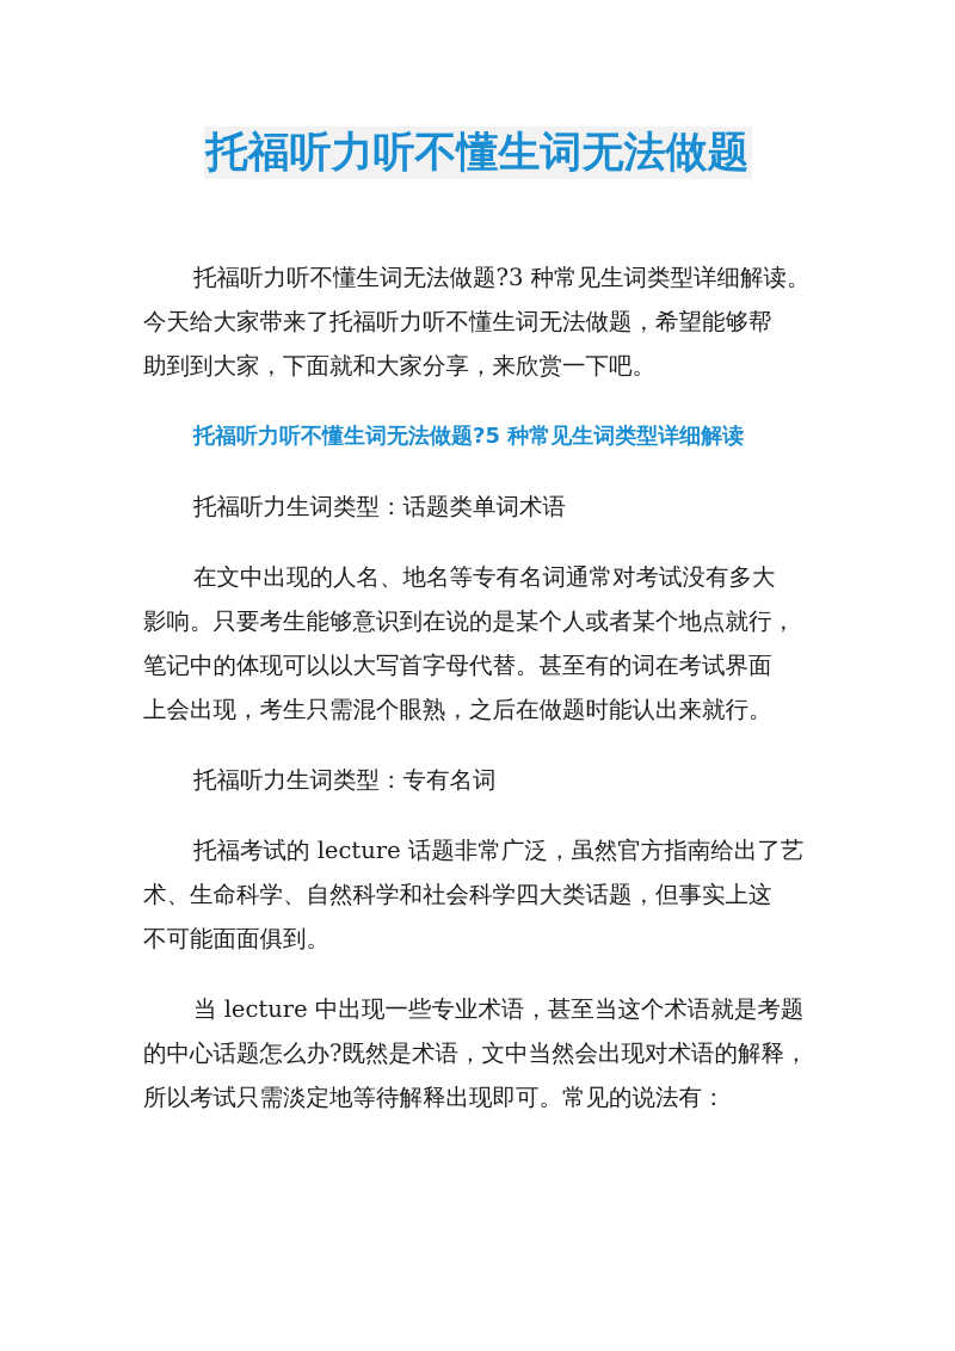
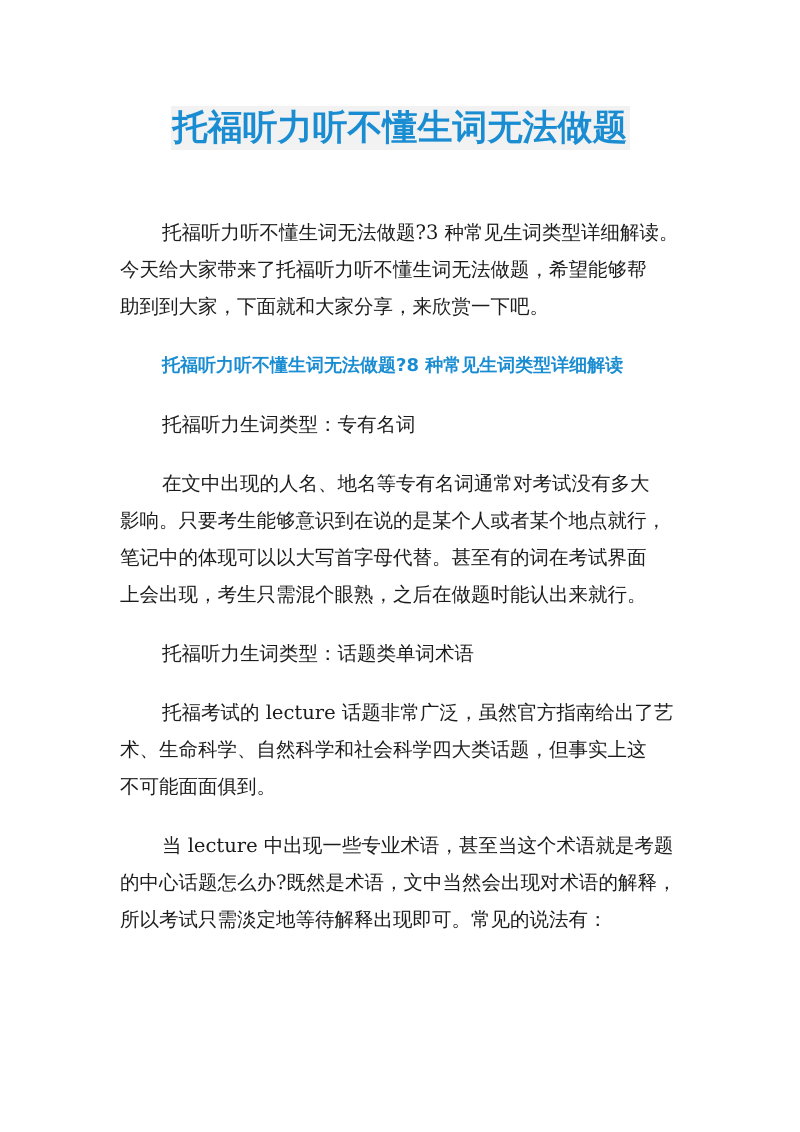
  托福听力听不懂生词无法做题
  托福听力听不懂生词无法做题?3 种常见生词类型详细解读。
  今天给大家带来了托福听力听不懂生词无法做题，希望能够帮
  助到到大家，下面就和大家分享，来欣赏一下吧。
- 托福听力听不懂生词无法做题?5 种常见生词类型详细解读
+ 托福听力听不懂生词无法做题?8 种常见生词类型详细解读
- 托福听力生词类型：话题类单词术语
+ 托福听力生词类型：专有名词
  在文中出现的人名、地名等专有名词通常对考试没有多大
  影响。只要考生能够意识到在说的是某个人或者某个地点就行，
  笔记中的体现可以以大写首字母代替。甚至有的词在考试界面
  上会出现，考生只需混个眼熟，之后在做题时能认出来就行。
- 托福听力生词类型：专有名词
+ 托福听力生词类型：话题类单词术语
  托福考试的 lecture 话题非常广泛，虽然官方指南给出了艺
  术、生命科学、自然科学和社会科学四大类话题，但事实上这
  不可能面面俱到。
  当 lecture 中出现一些专业术语，甚至当这个术语就是考题
  的中心话题怎么办?既然是术语，文中当然会出现对术语的解释，
  所以考试只需淡定地等待解释出现即可。常见的说法有：
